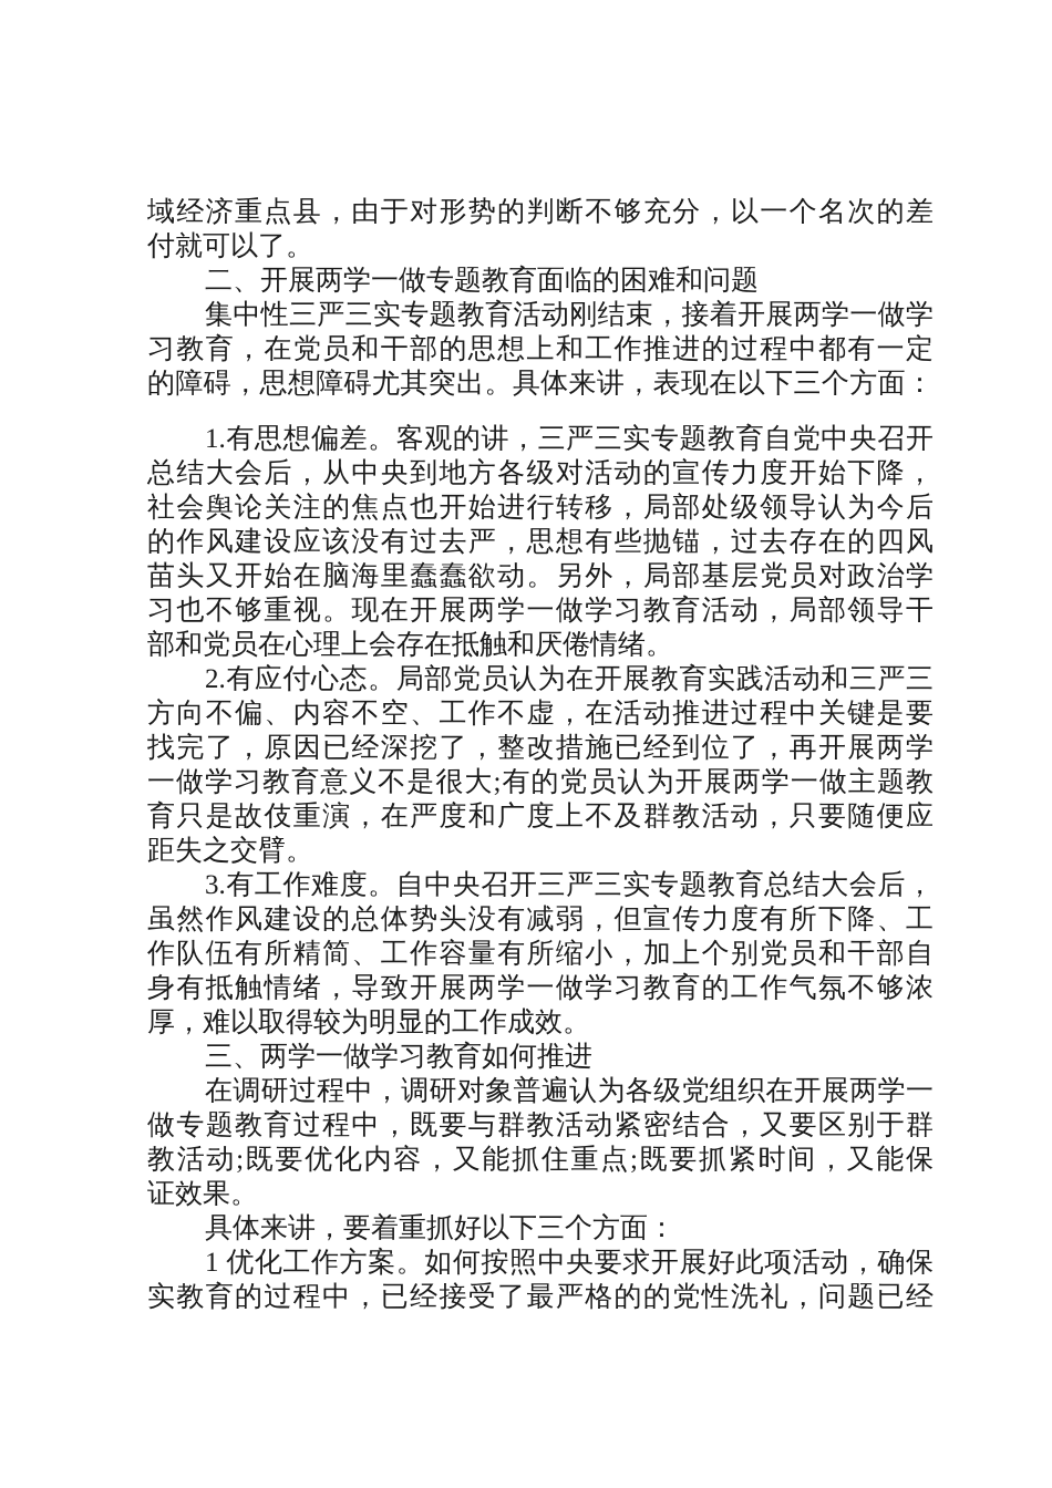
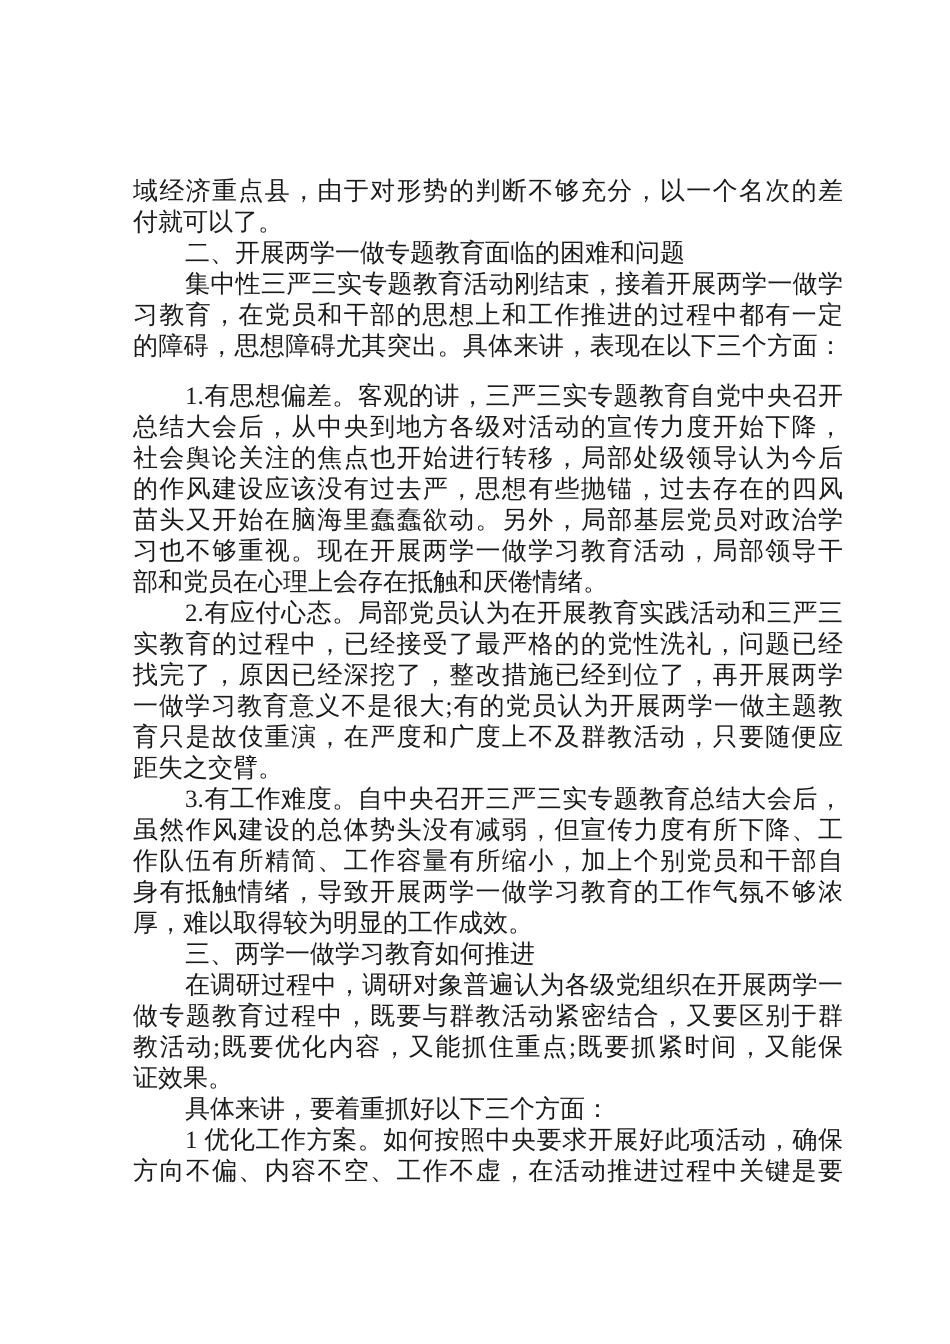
  域经济重点县，由于对形势的判断不够充分，以一个名次的差
  付就可以了。
  二、开展两学一做专题教育面临的困难和问题
  集中性三严三实专题教育活动刚结束，接着开展两学一做学
  习教育，在党员和干部的思想上和工作推进的过程中都有一定
  的障碍，思想障碍尤其突出。具体来讲，表现在以下三个方面：
  1.有思想偏差。客观的讲，三严三实专题教育自党中央召开
  总结大会后，从中央到地方各级对活动的宣传力度开始下降，
  社会舆论关注的焦点也开始进行转移，局部处级领导认为今后
  的作风建设应该没有过去严，思想有些抛锚，过去存在的四风
  苗头又开始在脑海里蠢蠢欲动。另外，局部基层党员对政治学
  习也不够重视。现在开展两学一做学习教育活动，局部领导干
  部和党员在心理上会存在抵触和厌倦情绪。
  2.有应付心态。局部党员认为在开展教育实践活动和三严三
- 方向不偏、内容不空、工作不虚，在活动推进过程中关键是要
+ 实教育的过程中，已经接受了最严格的的党性洗礼，问题已经
  找完了，原因已经深挖了，整改措施已经到位了，再开展两学
  一做学习教育意义不是很大;有的党员认为开展两学一做主题教
  育只是故伎重演，在严度和广度上不及群教活动，只要随便应
  距失之交臂。
  3.有工作难度。自中央召开三严三实专题教育总结大会后，
  虽然作风建设的总体势头没有减弱，但宣传力度有所下降、工
  作队伍有所精简、工作容量有所缩小，加上个别党员和干部自
  身有抵触情绪，导致开展两学一做学习教育的工作气氛不够浓
  厚，难以取得较为明显的工作成效。
  三、两学一做学习教育如何推进
  在调研过程中，调研对象普遍认为各级党组织在开展两学一
  做专题教育过程中，既要与群教活动紧密结合，又要区别于群
  教活动;既要优化内容，又能抓住重点;既要抓紧时间，又能保
  证效果。
  具体来讲，要着重抓好以下三个方面：
  1 优化工作方案。如何按照中央要求开展好此项活动，确保
- 实教育的过程中，已经接受了最严格的的党性洗礼，问题已经
+ 方向不偏、内容不空、工作不虚，在活动推进过程中关键是要
